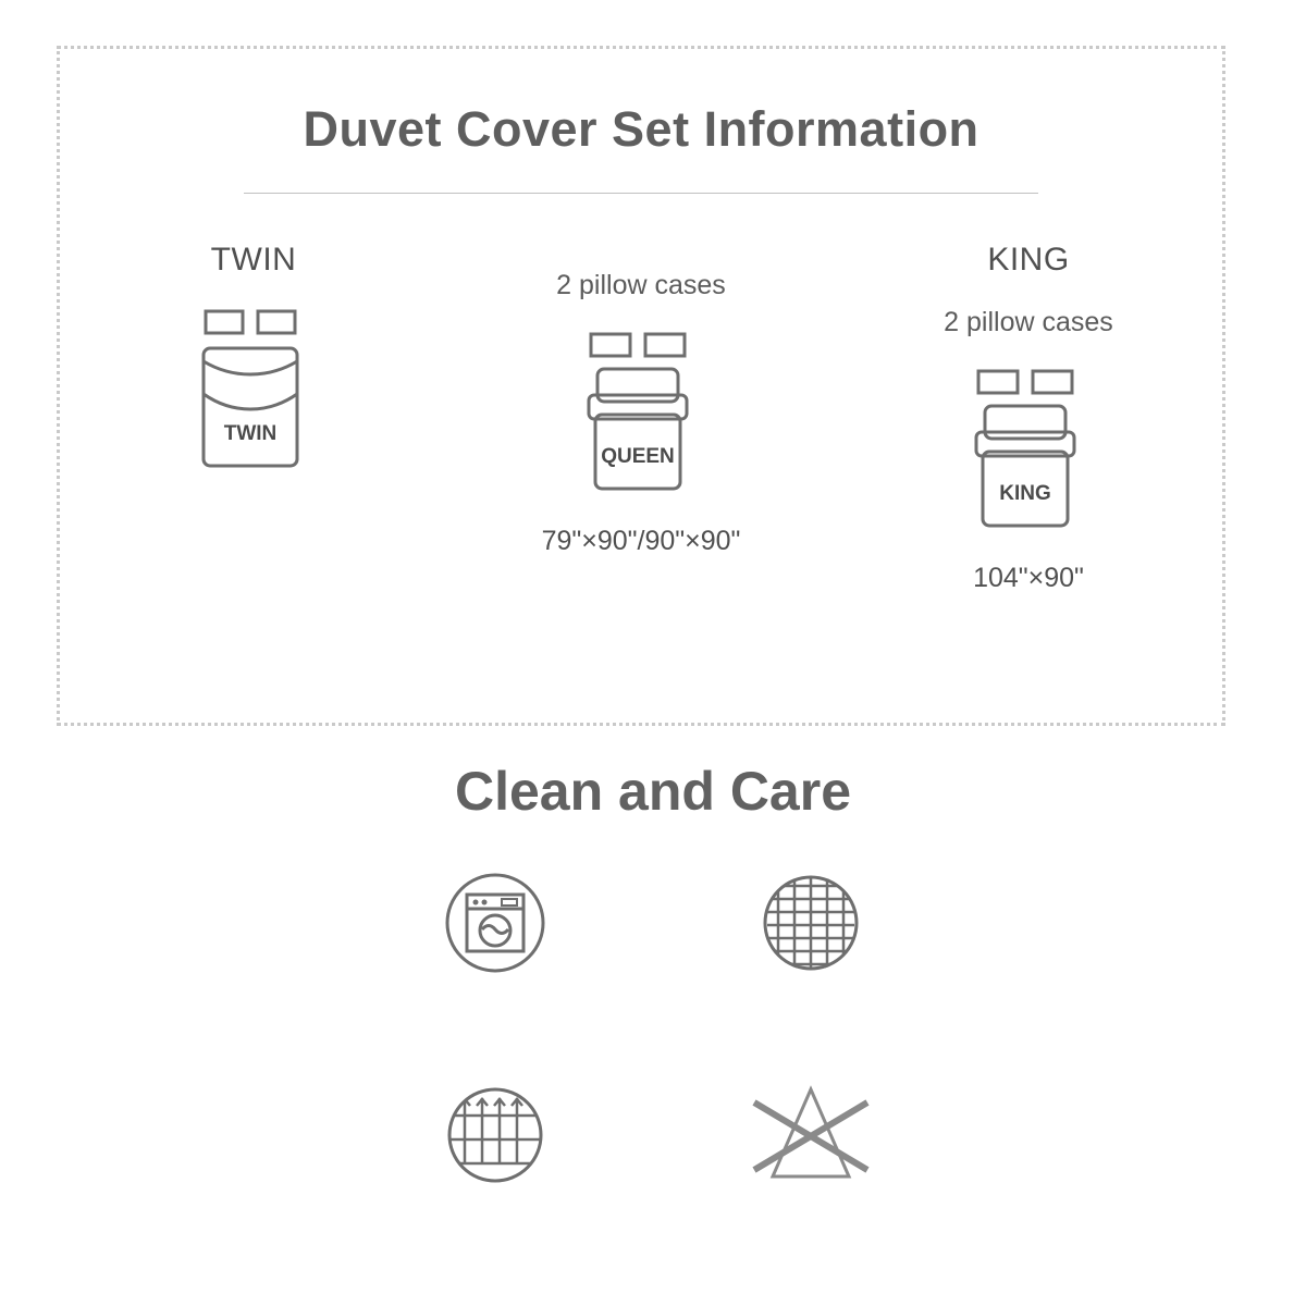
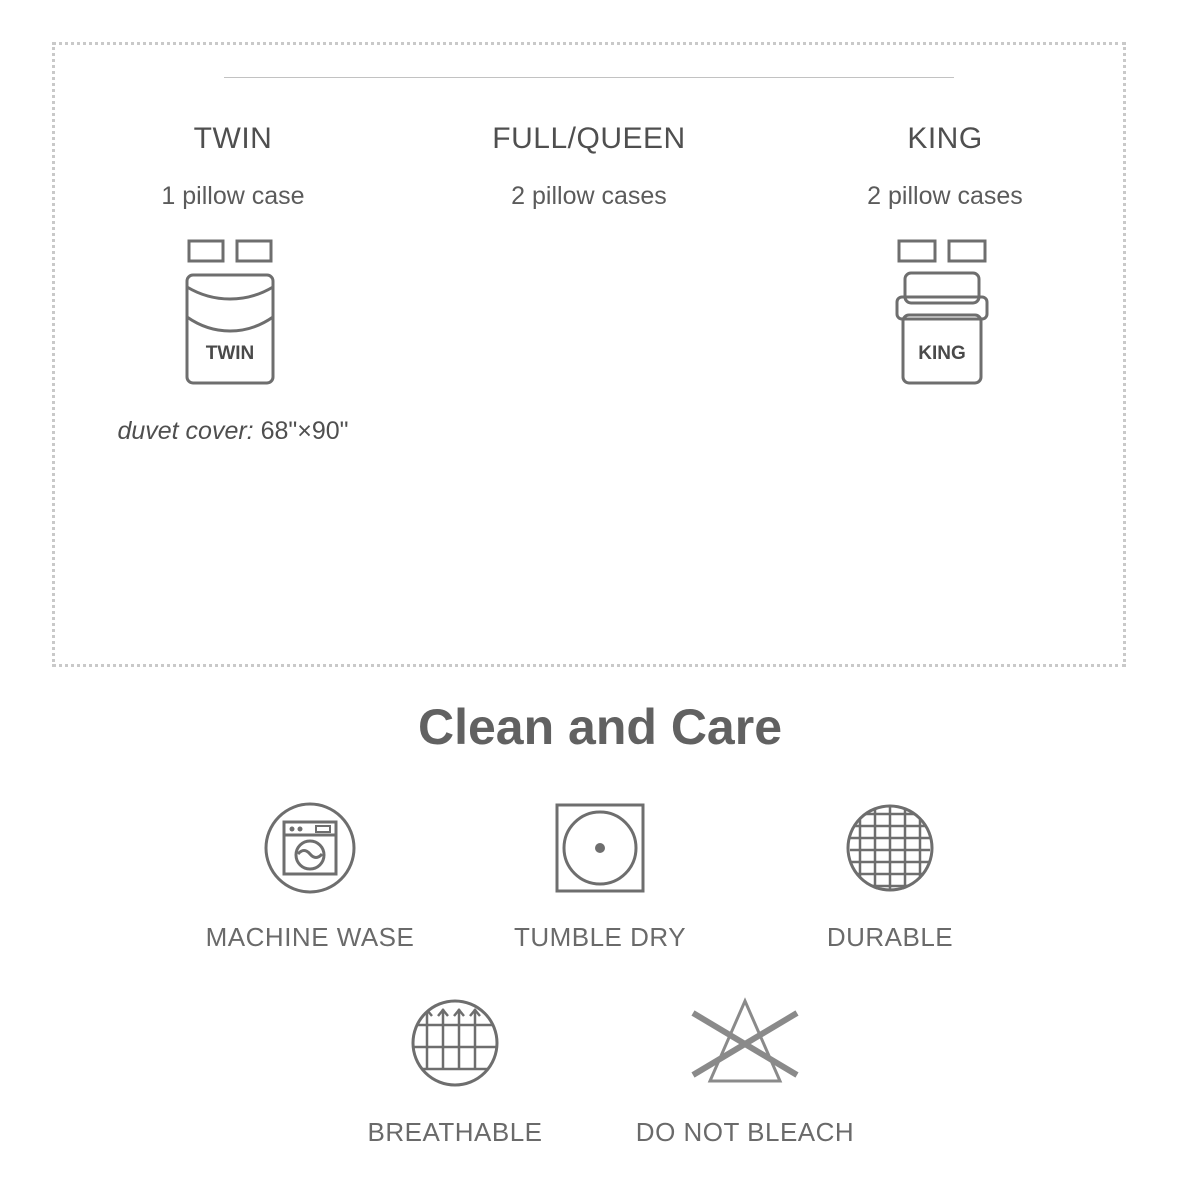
- Duvet Cover Set Information
  TWIN
+ 1 pillow case
  TWIN
+ duvet cover: 68"×90"
+ FULL/QUEEN
  2 pillow cases
- QUEEN
- 79"×90"/90"×90"
  KING
  2 pillow cases
  KING
- 104"×90"
  Clean and Care
+ MACHINE WASE
+ TUMBLE DRY
+ DURABLE
+ BREATHABLE
+ DO NOT BLEACH
